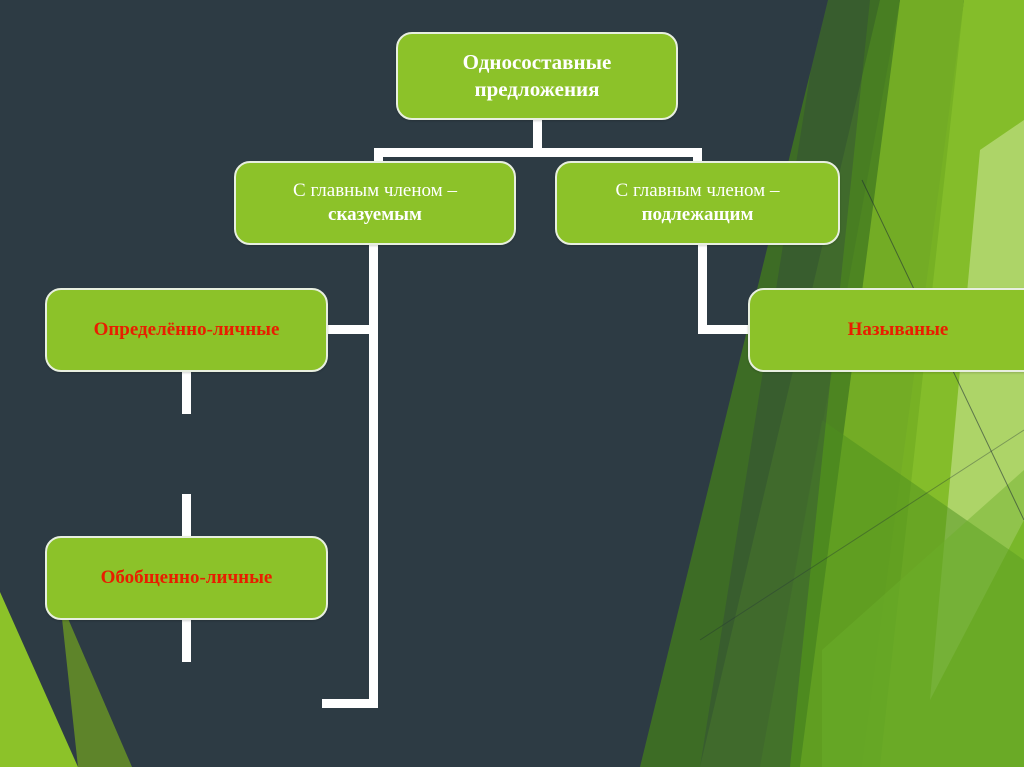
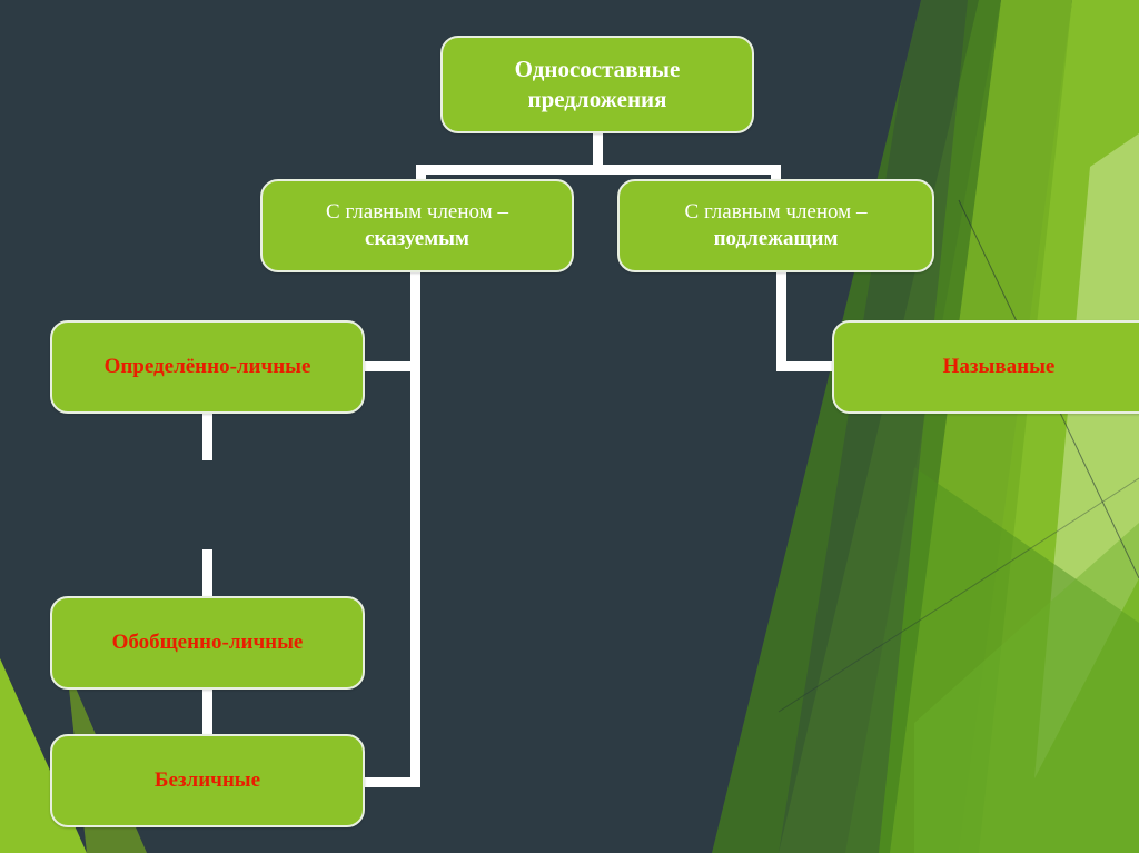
  Односоставные
  предложения
  С главным членом –
  сказуемым
  С главным членом –
  подлежащим
  Определённо-личные
  Обобщенно-личные
+ Безличные
  Называные
